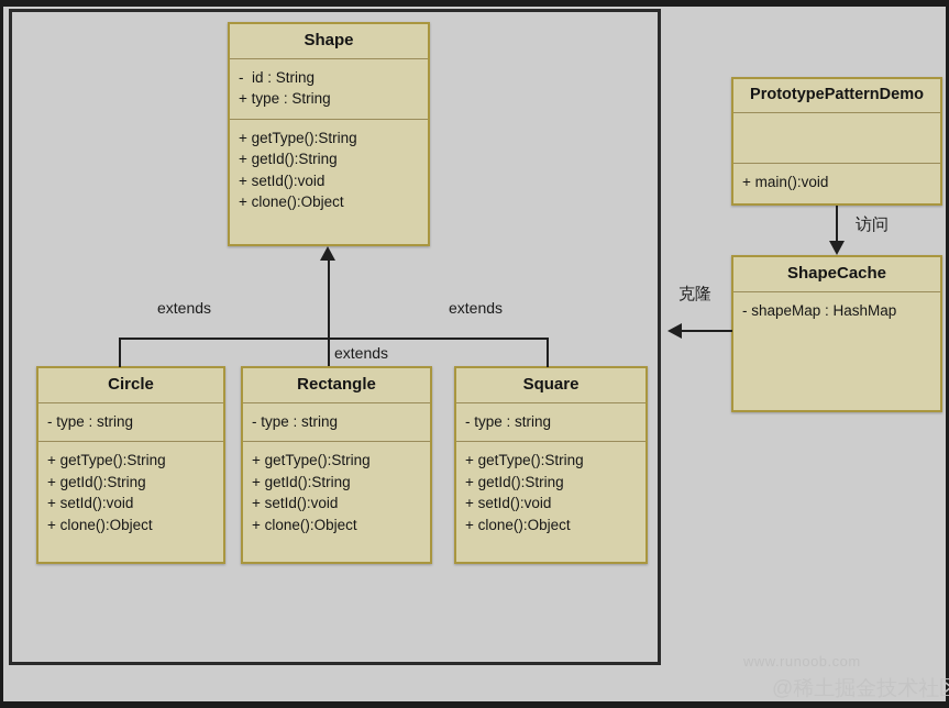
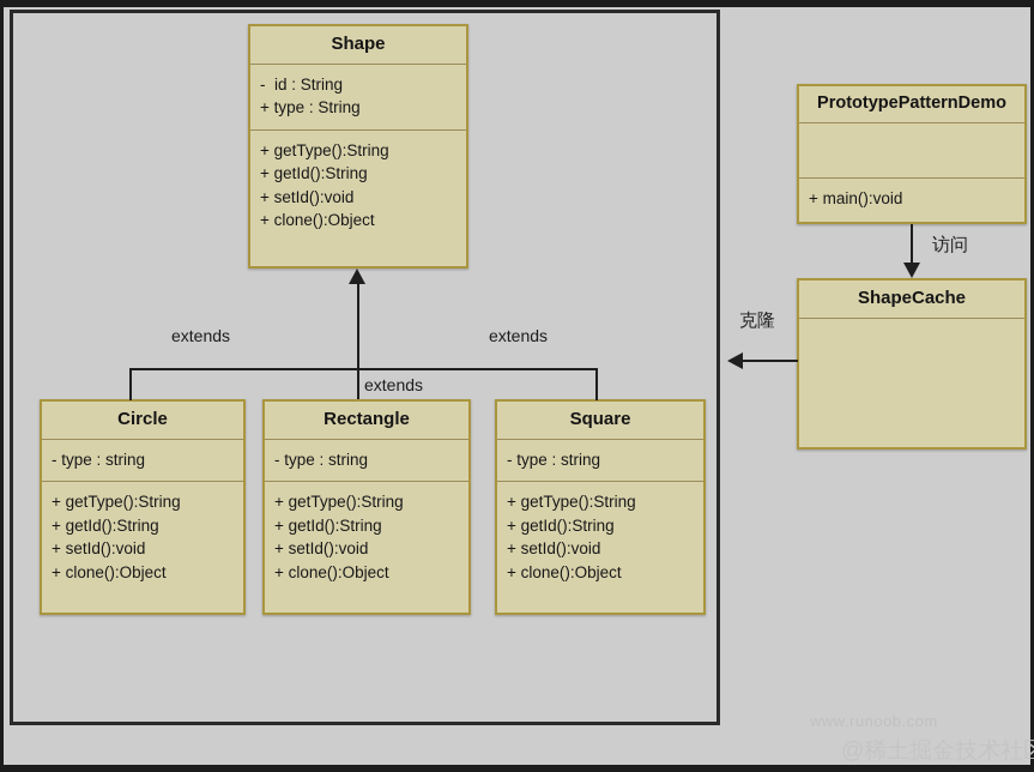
  Shape
  - id : String
  + type : String
  + getType():String
  + getId():String
  + setId():void
  + clone():Object
  Circle
  - type : string
  + getType():String
  + getId():String
  + setId():void
  + clone():Object
  Rectangle
  - type : string
  + getType():String
  + getId():String
  + setId():void
  + clone():Object
  Square
  - type : string
  + getType():String
  + getId():String
  + setId():void
  + clone():Object
  PrototypePatternDemo
  + main():void
  ShapeCache
- - shapeMap : HashMap
  extends
  extends
  extends
  访问
  克隆
